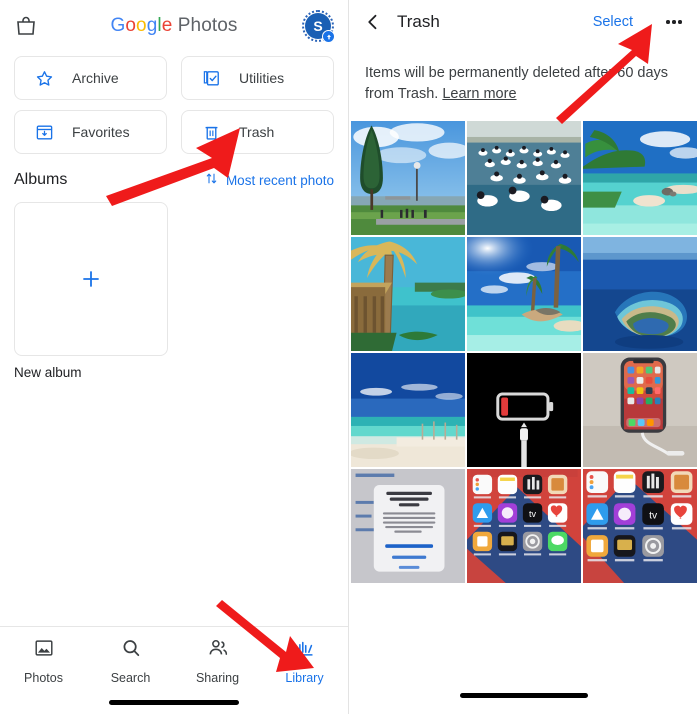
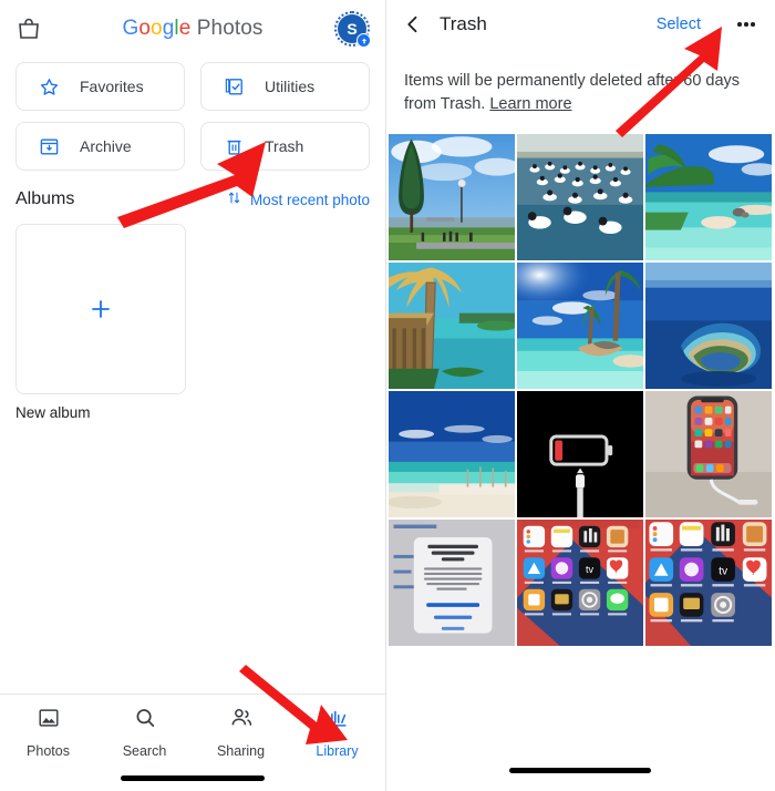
  Google Photos
  S
- Archive
+ Favorites
  Utilities
- Favorites
+ Archive
  Trash
  Albums
  Most recent photo
  New album
  Photos
  Search
  Sharing
  Library
  Trash
  Select
  Items will be permanently deleted afte 60 days from Trash. Learn more
  tv
  tv
